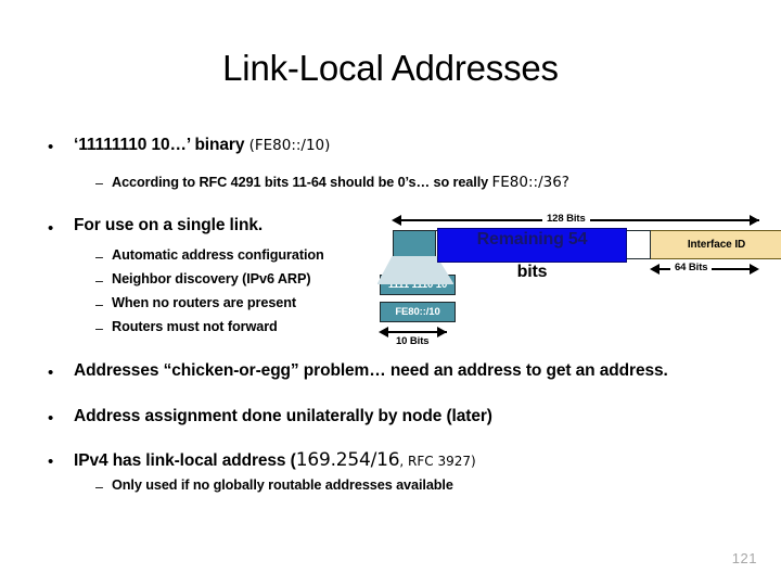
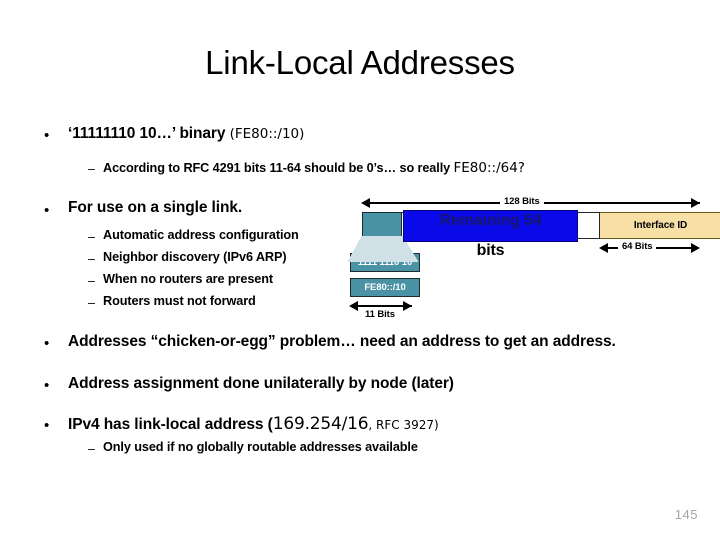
  Link-Local Addresses
  •
  ‘11111110 10…’ binary (FE80::/10)
  –
- According to RFC 4291 bits 11-64 should be 0’s… so really FE80::/36?
+ According to RFC 4291 bits 11-64 should be 0’s… so really FE80::/64?
  •
  For use on a single link.
  –
  Automatic address configuration
  –
  Neighbor discovery (IPv6 ARP)
  –
  When no routers are present
  –
  Routers must not forward
  •
  Addresses “chicken-or-egg” problem… need an address to get an address.
  •
  Address assignment done unilaterally by node (later)
  •
  IPv4 has link-local address (169.254/16, RFC 3927)
  –
  Only used if no globally routable addresses available
  128 Bits
  Interface ID
  Remaining 54
  bits
  64 Bits
  1111 1110 10
  FE80::/10
- 10 Bits
+ 11 Bits
- 121
+ 145
